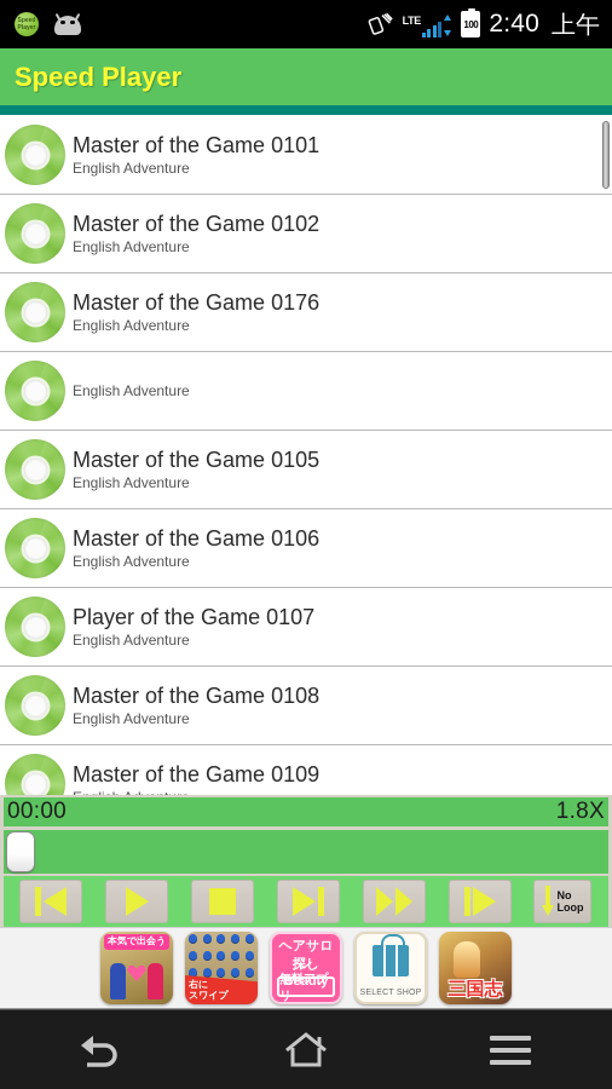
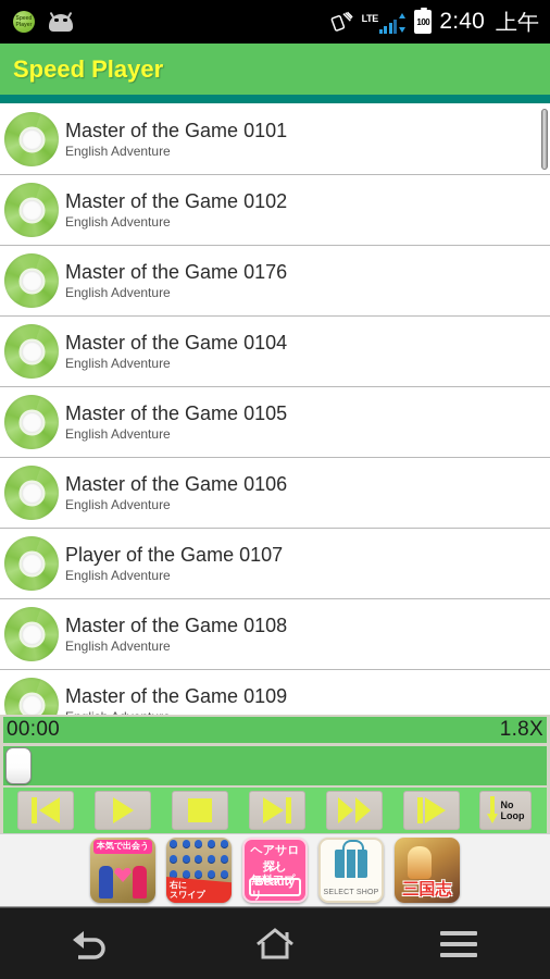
  LTE
  100
  2:40
  上午
  Speed Player
  Master of the Game 0101
  English Adventure
  Master of the Game 0102
  English Adventure
  Master of the Game 0176
  English Adventure
+ Master of the Game 0104
  English Adventure
  Master of the Game 0105
  English Adventure
  Master of the Game 0106
  English Adventure
  Player of the Game 0107
  English Adventure
  Master of the Game 0108
  English Adventure
  Master of the Game 0109
  00:00
  1.8X
  No
  Loop
  本気で出会う
  右に
  スワイプ
  ヘアサロン
  探しBeauty
  無料アプリ
  三国志
